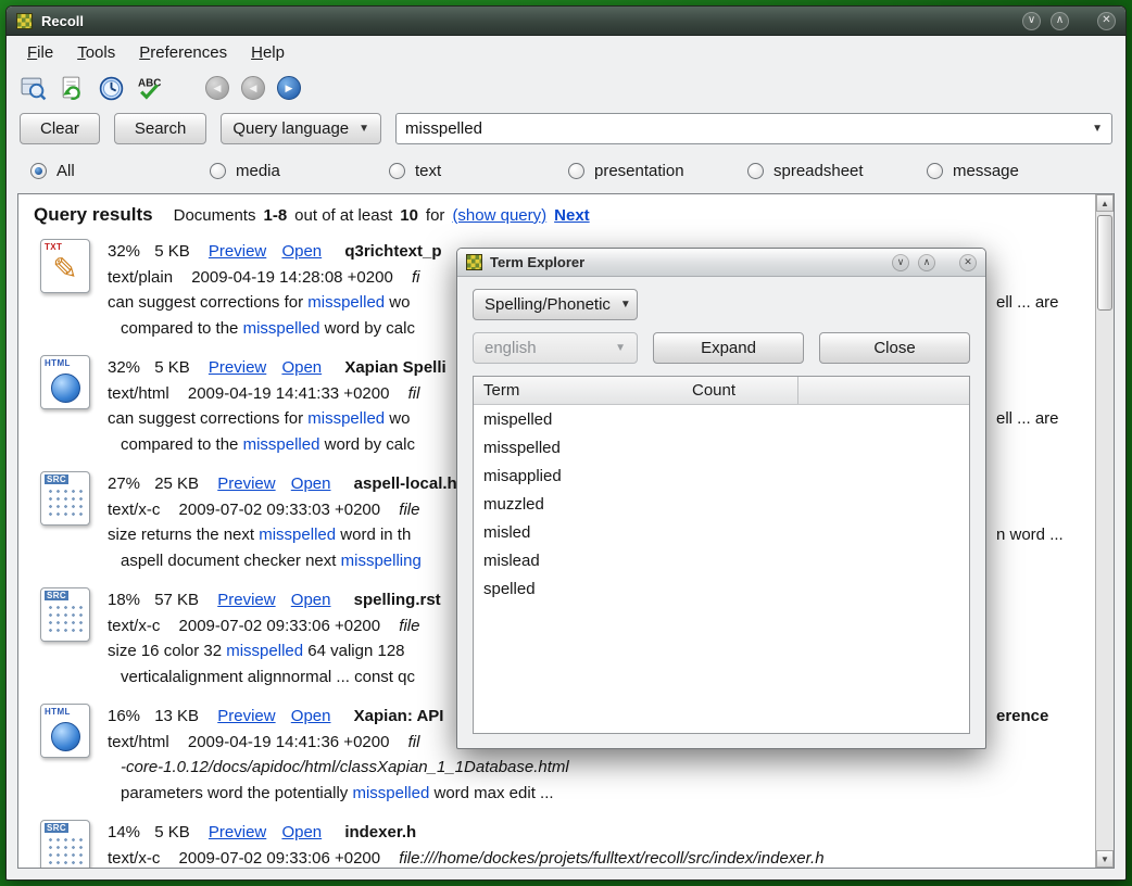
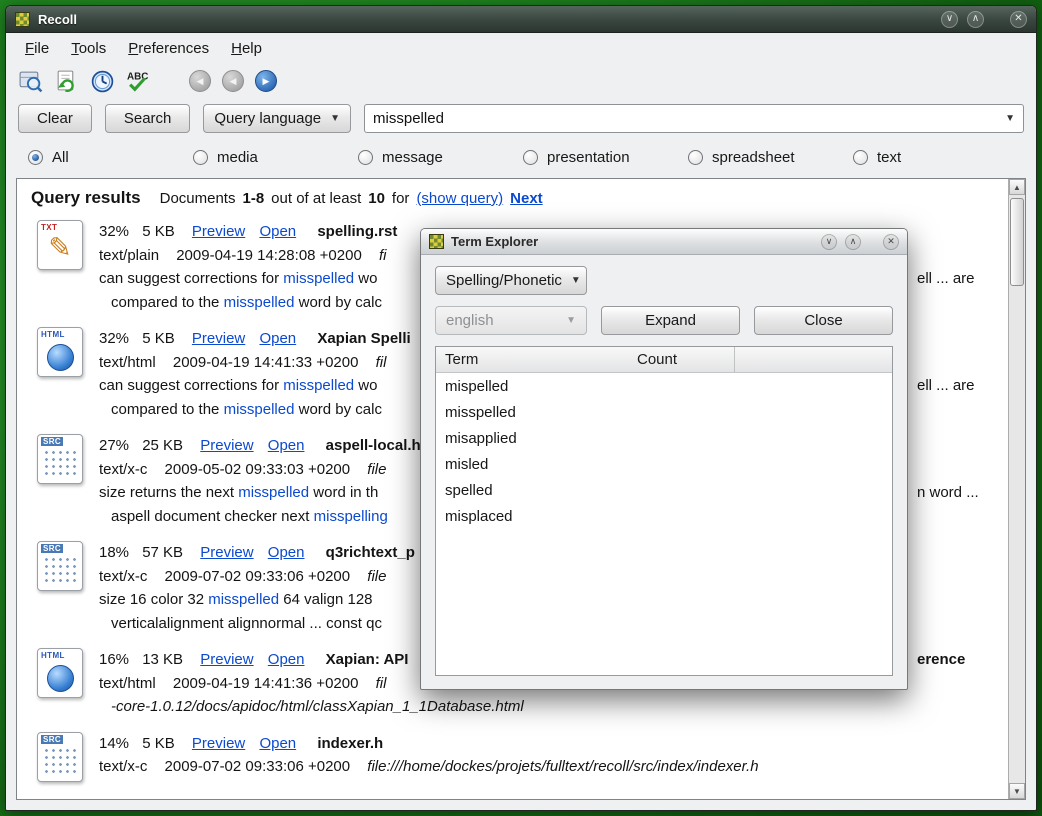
  Recoll
  ∨
  ∧
  ✕
  File
  Tools
  Preferences
  Help
  ABC
  ◀
  ◀
  ▶
  Clear
  Search
  Query language
  ▼
  misspelled
  ▼
  All
  media
- text
+ message
  presentation
  spreadsheet
- message
+ text
  Query results
  Documents
  1-8
  out of at least
  10
  for
  (show query)
  Next
  TXT
  ✎
- 32% 5 KB Preview Open q3richtext_p
+ 32% 5 KB Preview Open spelling.rst
  text/plain 2009-04-19 14:28:08 +0200 fi
  can suggest corrections for misspelled wo
  ell ... are
  compared to the misspelled word by calc
  HTML
  32% 5 KB Preview Open Xapian Spelli
  text/html 2009-04-19 14:41:33 +0200 fil
  can suggest corrections for misspelled wo
  ell ... are
  compared to the misspelled word by calc
  SRC
  27% 25 KB Preview Open aspell-local.h
- text/x-c 2009-07-02 09:33:03 +0200 file
+ text/x-c 2009-05-02 09:33:03 +0200 file
  size returns the next misspelled word in th
  n word ...
  aspell document checker next misspelling
  SRC
- 18% 57 KB Preview Open spelling.rst
+ 18% 57 KB Preview Open q3richtext_p
  text/x-c 2009-07-02 09:33:06 +0200 file
  size 16 color 32 misspelled 64 valign 128
  verticalalignment alignnormal ... const qc
  HTML
  16% 13 KB Preview Open Xapian: API
  erence
  text/html 2009-04-19 14:41:36 +0200 fil
  -core-1.0.12/docs/apidoc/html/classXapian_1_1Database.html
- parameters word the potentially misspelled word max edit ...
  SRC
  14% 5 KB Preview Open indexer.h
  text/x-c 2009-07-02 09:33:06 +0200 file:///home/dockes/projets/fulltext/recoll/src/index/indexer.h
  ▲
  ▼
  Term Explorer
  ∨
  ∧
  ✕
  Spelling/Phonetic
  ▼
  english
  ▼
  Expand
  Close
  Term
  Count
  mispelled
  misspelled
  misapplied
- muzzled
  misled
- mislead
  spelled
+ misplaced
